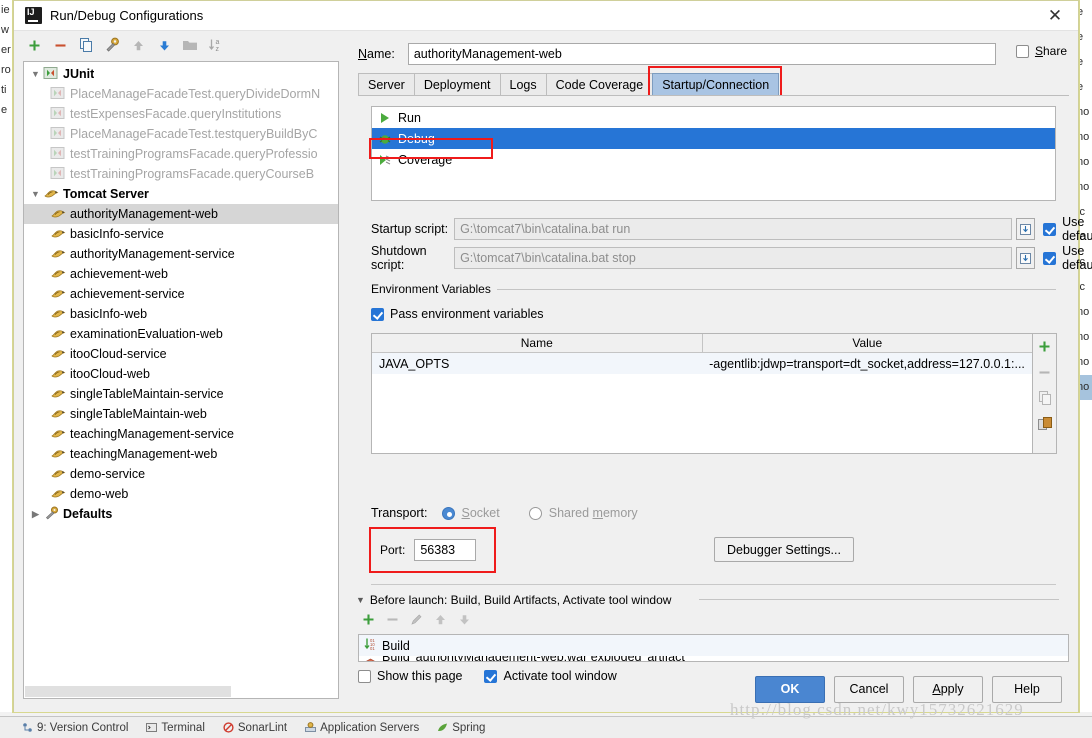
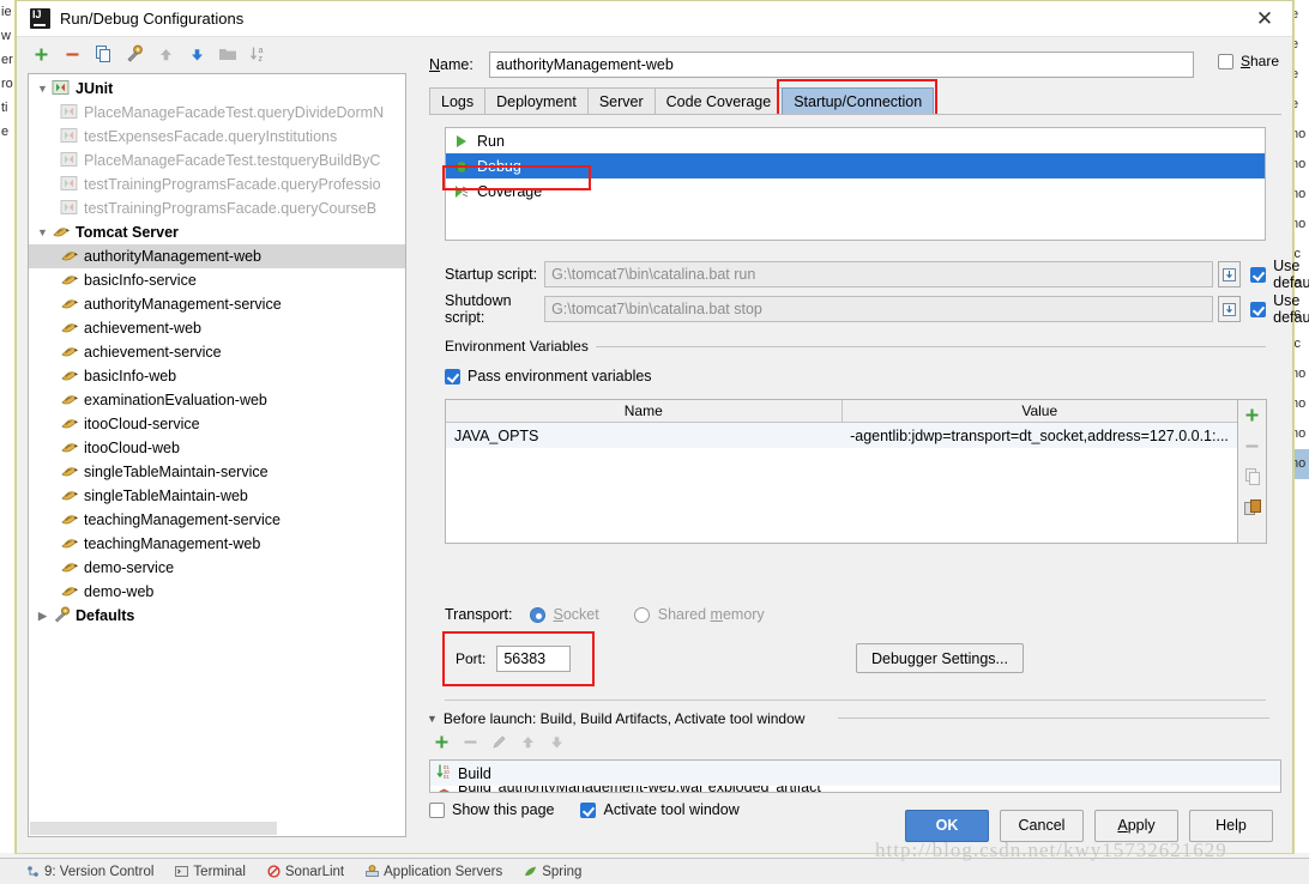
  ie
  w
  er
  ro
  ti
  e
  e
  e
  e
  e
  no
  no
  no
  no
  no
  no
  no
  no
  9: Version Control
  Terminal
  SonarLint
  Application Servers
  Spring
  Run/Debug Configurations
  ✕
  ▼
  JUnit
  PlaceManageFacadeTest.queryDivideDormN
  testExpensesFacade.queryInstitutions
  PlaceManageFacadeTest.testqueryBuildByC
  testTrainingProgramsFacade.queryProfessio
  testTrainingProgramsFacade.queryCourseB
  ▼
  Tomcat Server
  authorityManagement-web
  basicInfo-service
  authorityManagement-service
  achievement-web
  achievement-service
  basicInfo-web
  examinationEvaluation-web
  itooCloud-service
  itooCloud-web
  singleTableMaintain-service
  singleTableMaintain-web
  teachingManagement-service
  teachingManagement-web
  demo-service
  demo-web
  ▶
  Defaults
  Name:
  authorityManagement-web
  Share
- Server
+ Logs
  Deployment
- Logs
+ Server
  Code Coverage
  Startup/Connection
  Run
  Debug
  Coverage
  Startup script:
  G:\tomcat7\bin\catalina.bat run
  Use defau
  Shutdown script:
  G:\tomcat7\bin\catalina.bat stop
  Use defau
  Environment Variables
  Pass environment variables
  Name
  Value
  JAVA_OPTS
  -agentlib:jdwp=transport=dt_socket,address=127.0.0.1:...
  Transport:
  Socket
  Shared memory
  Port:
  56383
  Debugger Settings...
  ▼
  Before launch: Build, Build Artifacts, Activate tool window
  Build
  Build 'authorityManagement-web:war exploded' artifact
  Show this page
  Activate tool window
  OK
  Cancel
  A
  pply
  Help
  http://blog.csdn.net/kwy15732621629
